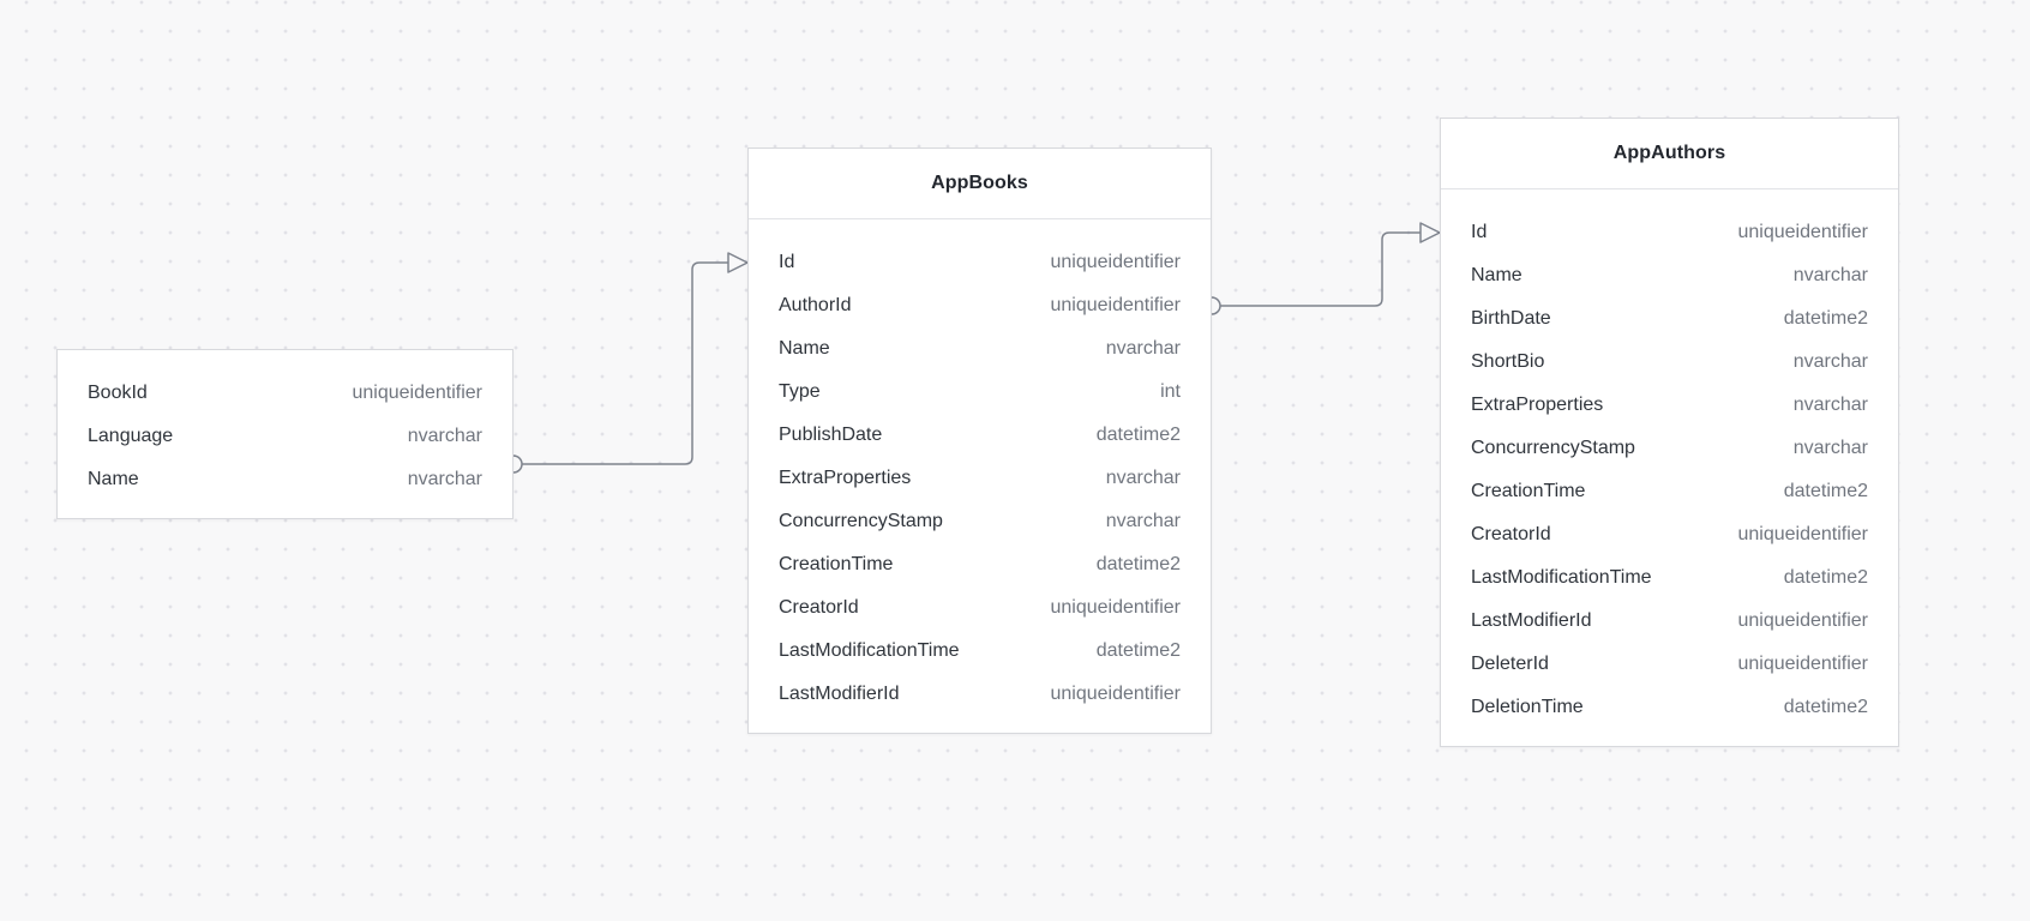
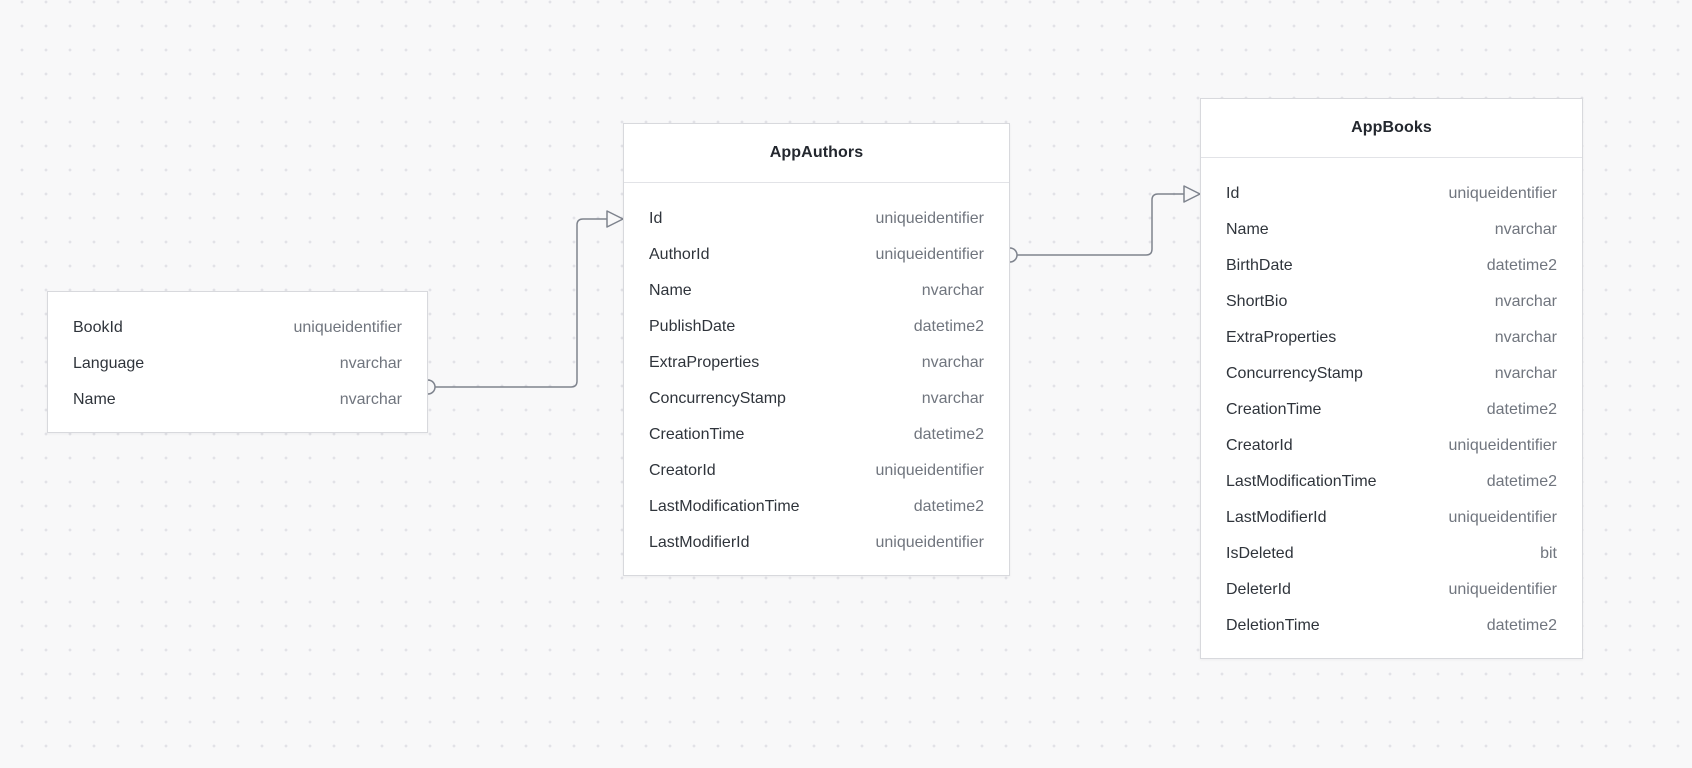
  BookId
  uniqueidentifier
  Language
  nvarchar
  Name
  nvarchar
- AppBooks
+ AppAuthors
  Id
  uniqueidentifier
  AuthorId
  uniqueidentifier
  Name
  nvarchar
- Type
- int
  PublishDate
  datetime2
  ExtraProperties
  nvarchar
  ConcurrencyStamp
  nvarchar
  CreationTime
  datetime2
  CreatorId
  uniqueidentifier
  LastModificationTime
  datetime2
  LastModifierId
  uniqueidentifier
- AppAuthors
+ AppBooks
  Id
  uniqueidentifier
  Name
  nvarchar
  BirthDate
  datetime2
  ShortBio
  nvarchar
  ExtraProperties
  nvarchar
  ConcurrencyStamp
  nvarchar
  CreationTime
  datetime2
  CreatorId
  uniqueidentifier
  LastModificationTime
  datetime2
  LastModifierId
  uniqueidentifier
+ IsDeleted
+ bit
  DeleterId
  uniqueidentifier
  DeletionTime
  datetime2
